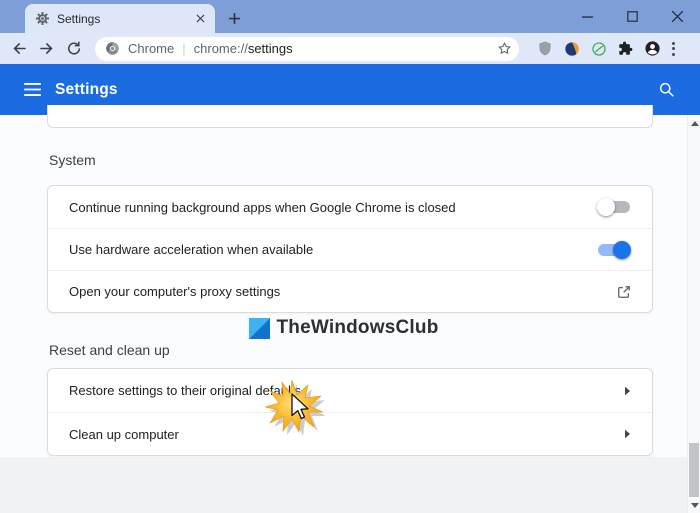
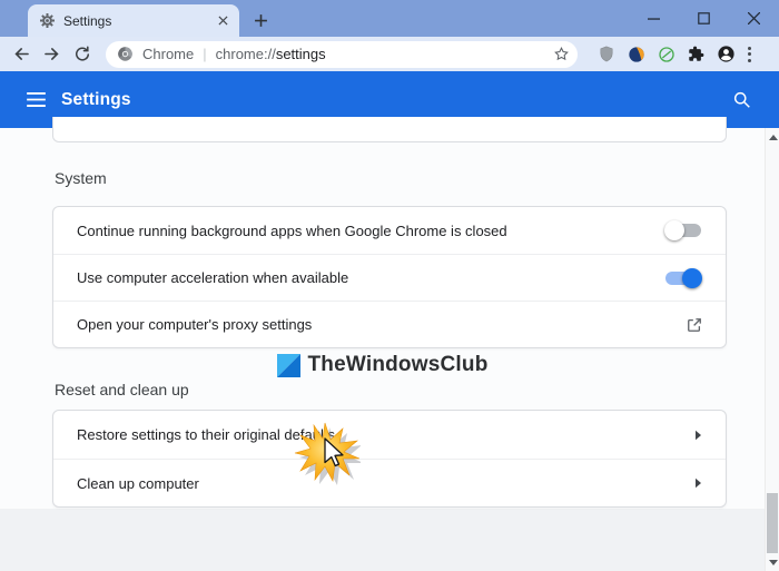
  Settings
  Chrome
  |
  chrome://
  settings
  Settings
  System
  Continue running background apps when Google Chrome is closed
- Use hardware acceleration when available
+ Use computer acceleration when available
  Open your computer's proxy settings
  TheWindowsClub
  Reset and clean up
  Restore settings to their original defals
  Clean up computer
